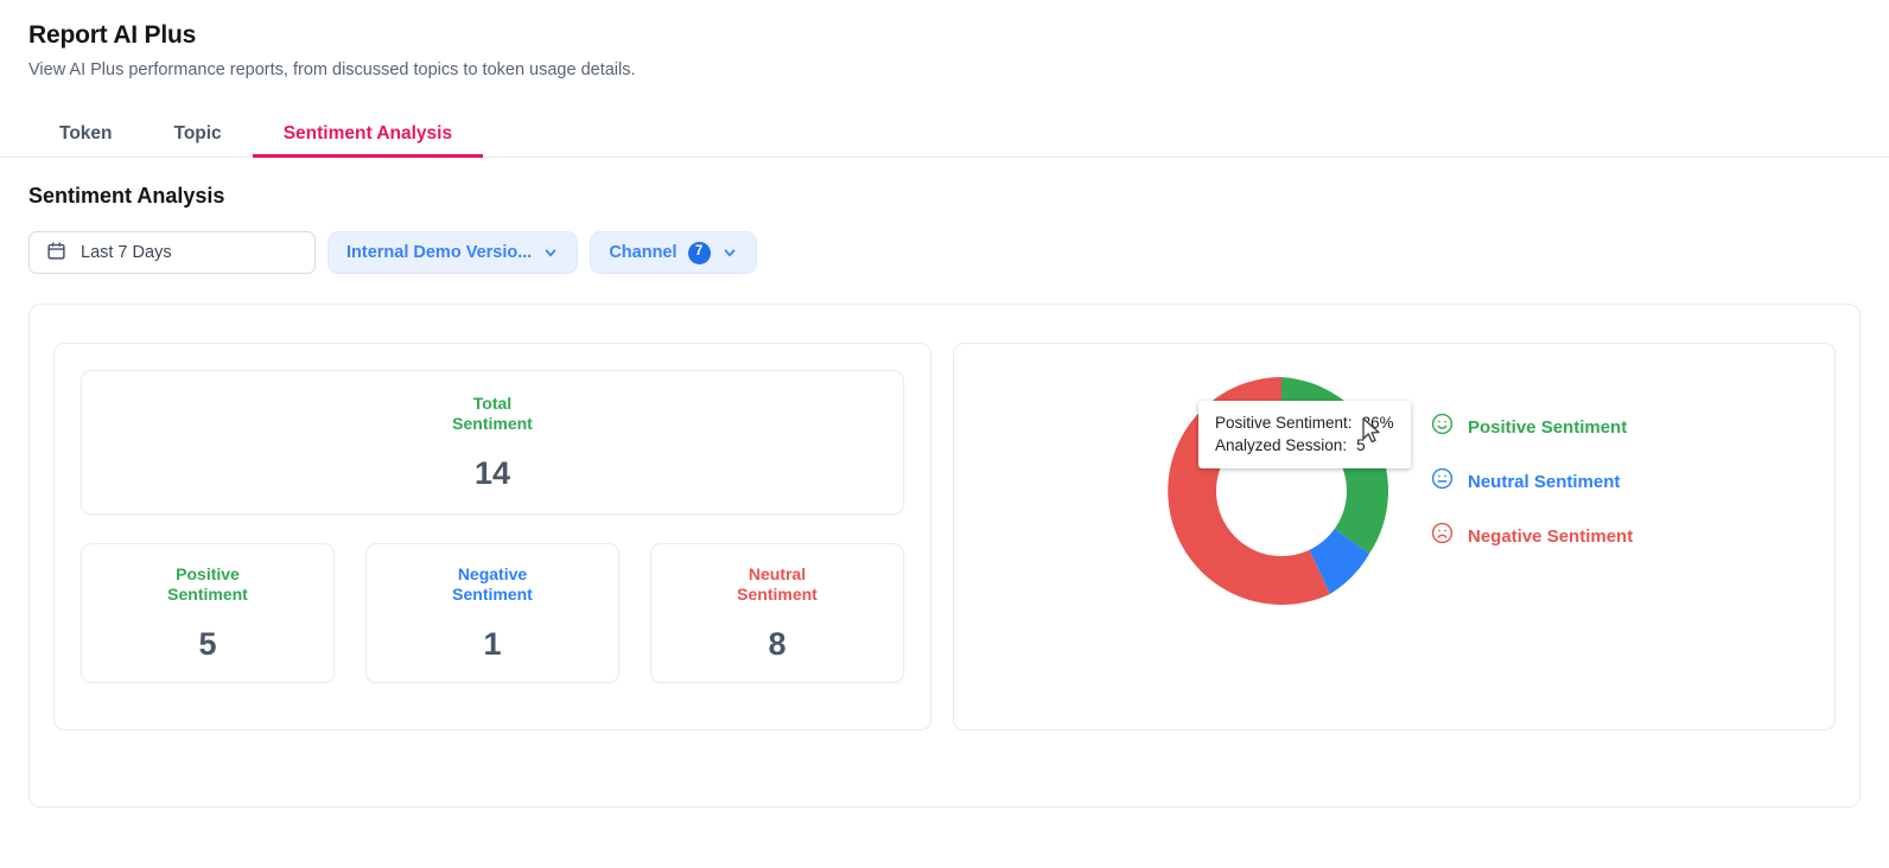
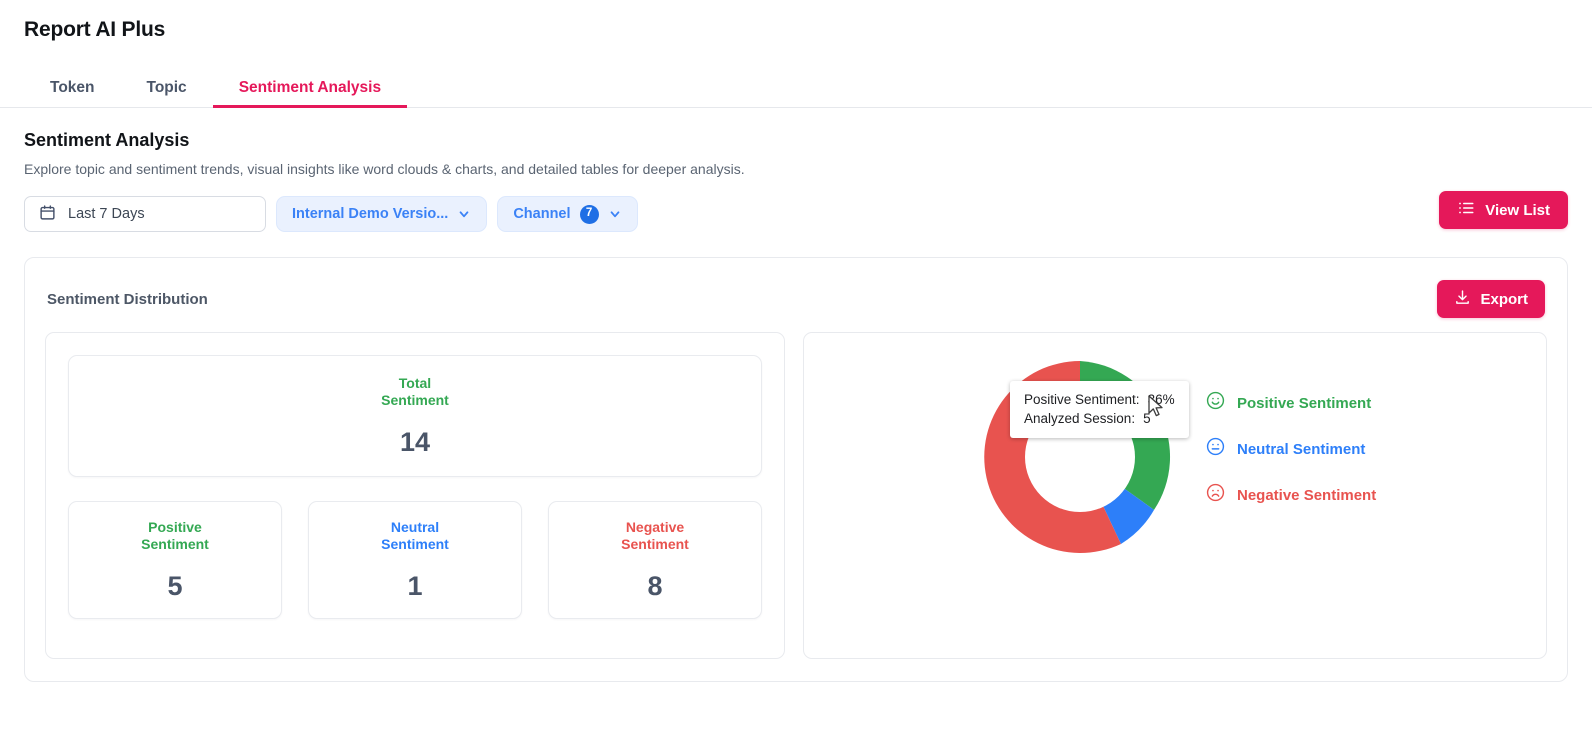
  Report AI Plus
- View AI Plus performance reports, from discussed topics to token usage details.
  Token
  Topic
  Sentiment Analysis
  Sentiment Analysis
+ Explore topic and sentiment trends, visual insights like word clouds & charts, and detailed tables for deeper analysis.
  Last 7 Days
  Internal Demo Versio...
  Channel
  7
+ View List
+ Sentiment Distribution
+ Export
  Total
  Sentiment
  14
  Positive
  Sentiment
  5
- Negative
+ Neutral
  Sentiment
  1
- Neutral
+ Negative
  Sentiment
  8
  Positive Sentiment:
  Analyzed Session:
  5
  Positive Sentiment
  Neutral Sentiment
  Negative Sentiment
